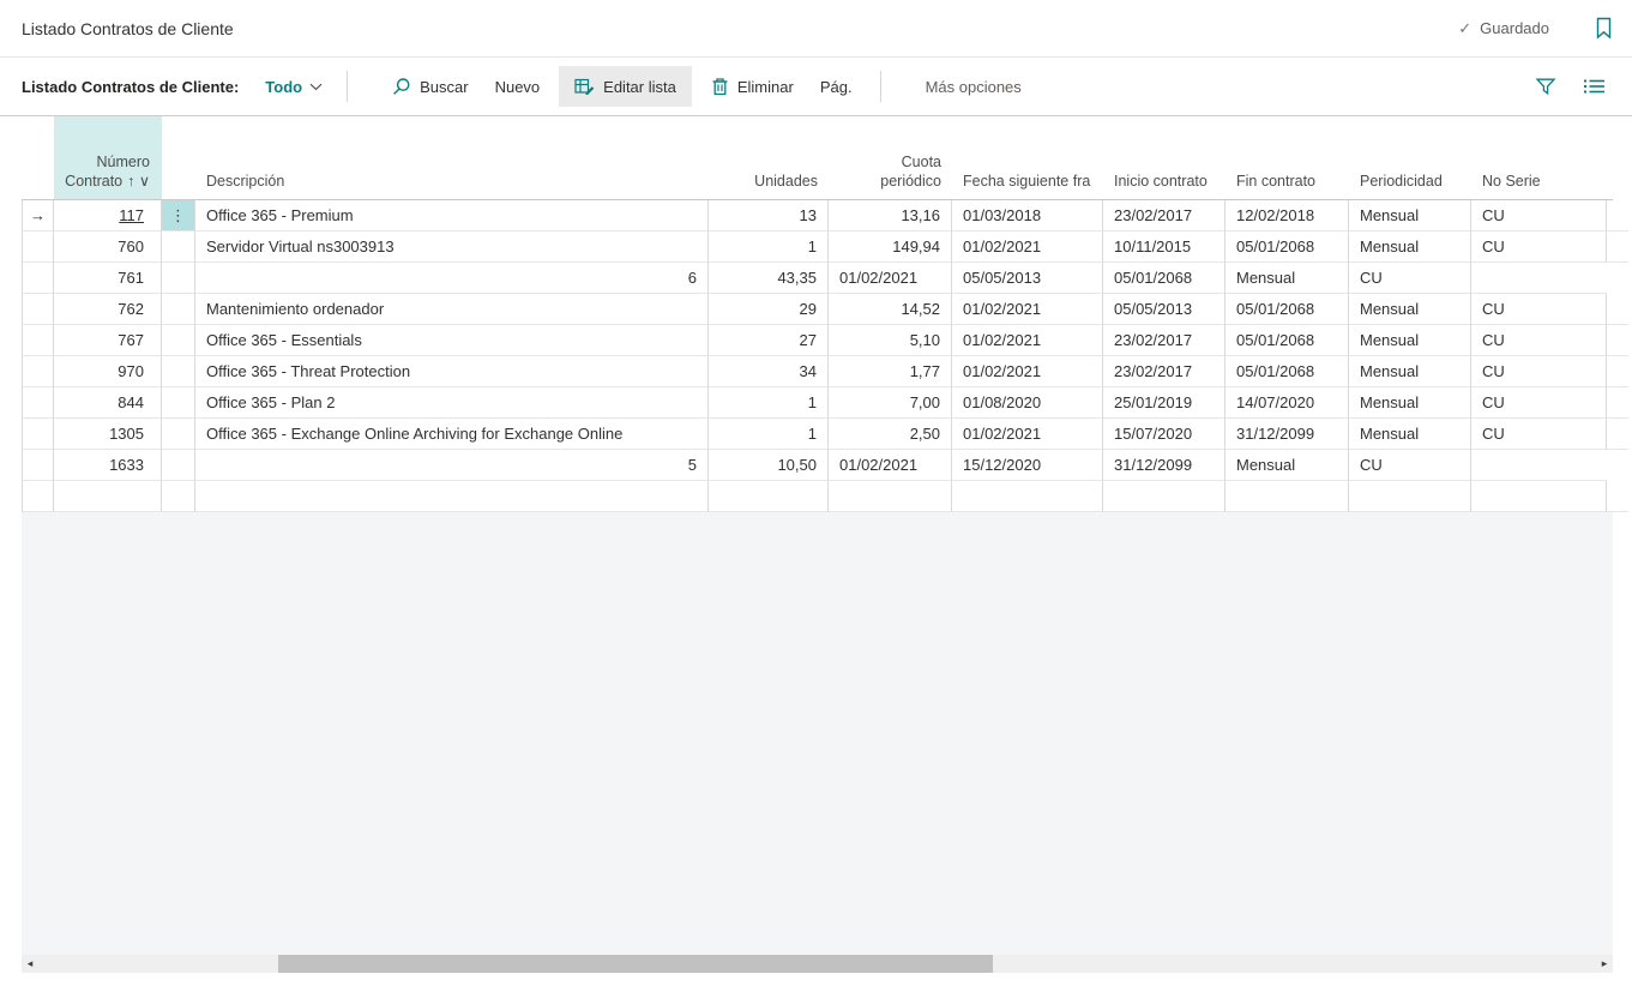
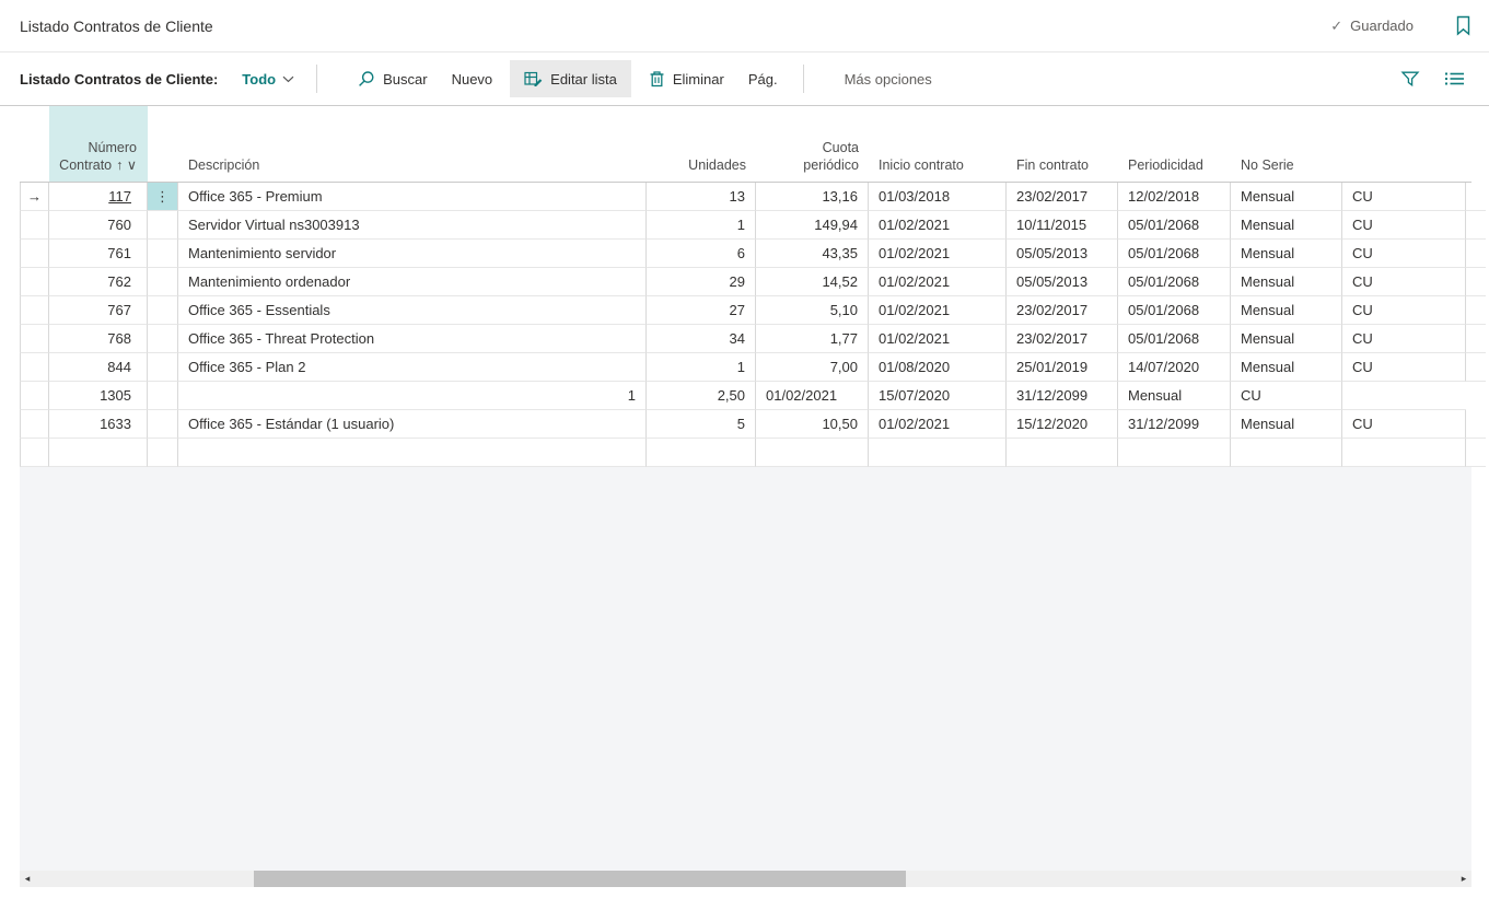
  Listado Contratos de Cliente
  ✓
  Guardado
  Listado Contratos de Cliente:
  Todo
  Buscar
  Nuevo
  Editar lista
  Eliminar
  Pág.
  Más opciones
  Número
  Contrato ↑ ∨
  Descripción
  Unidades
  Cuota periódico
- Fecha siguiente fra
  Inicio contrato
  Fin contrato
  Periodicidad
  No Serie
  →
  117
  ⋮
  Office 365 - Premium
  13
  13,16
  01/03/2018
  23/02/2017
  12/02/2018
  Mensual
  CU
  760
  Servidor Virtual ns3003913
  1
  149,94
  01/02/2021
  10/11/2015
  05/01/2068
  Mensual
  CU
  761
+ Mantenimiento servidor
  6
  43,35
  01/02/2021
  05/05/2013
  05/01/2068
  Mensual
  CU
  762
  Mantenimiento ordenador
  29
  14,52
  01/02/2021
  05/05/2013
  05/01/2068
  Mensual
  CU
  767
  Office 365 - Essentials
  27
  5,10
  01/02/2021
  23/02/2017
  05/01/2068
  Mensual
  CU
- 970
+ 768
  Office 365 - Threat Protection
  34
  1,77
  01/02/2021
  23/02/2017
  05/01/2068
  Mensual
  CU
  844
  Office 365 - Plan 2
  1
  7,00
  01/08/2020
  25/01/2019
  14/07/2020
  Mensual
  CU
  1305
- Office 365 - Exchange Online Archiving for Exchange Online
  1
  2,50
  01/02/2021
  15/07/2020
  31/12/2099
  Mensual
  CU
  1633
+ Office 365 - Estándar (1 usuario)
  5
  10,50
  01/02/2021
  15/12/2020
  31/12/2099
  Mensual
  CU
  ◂
  ▸
